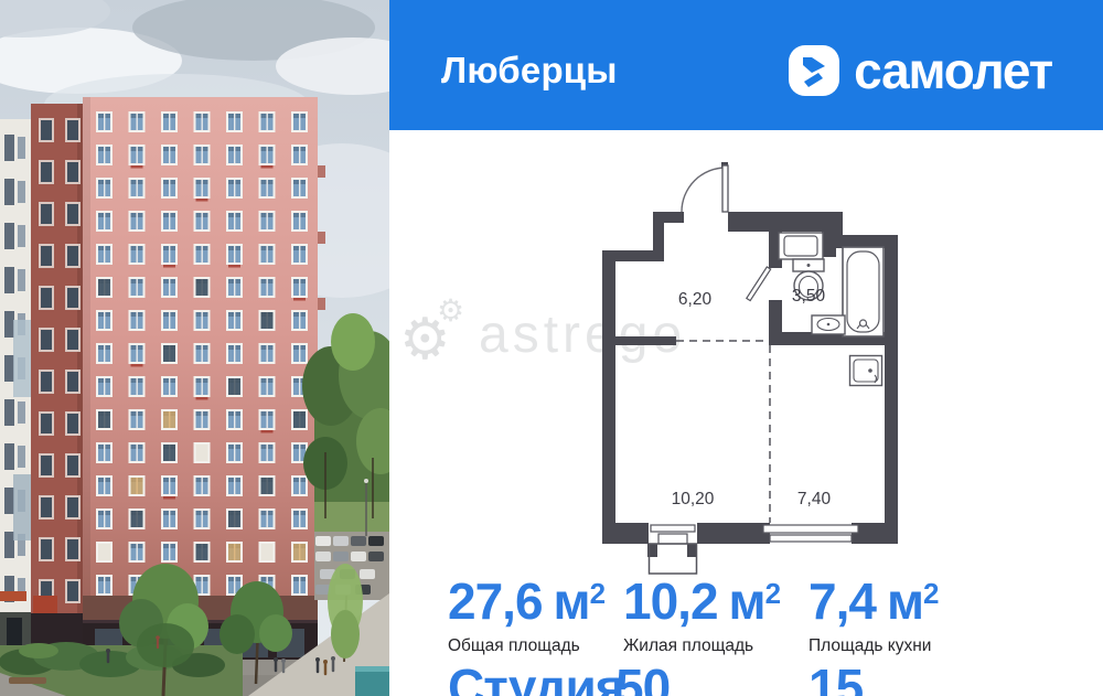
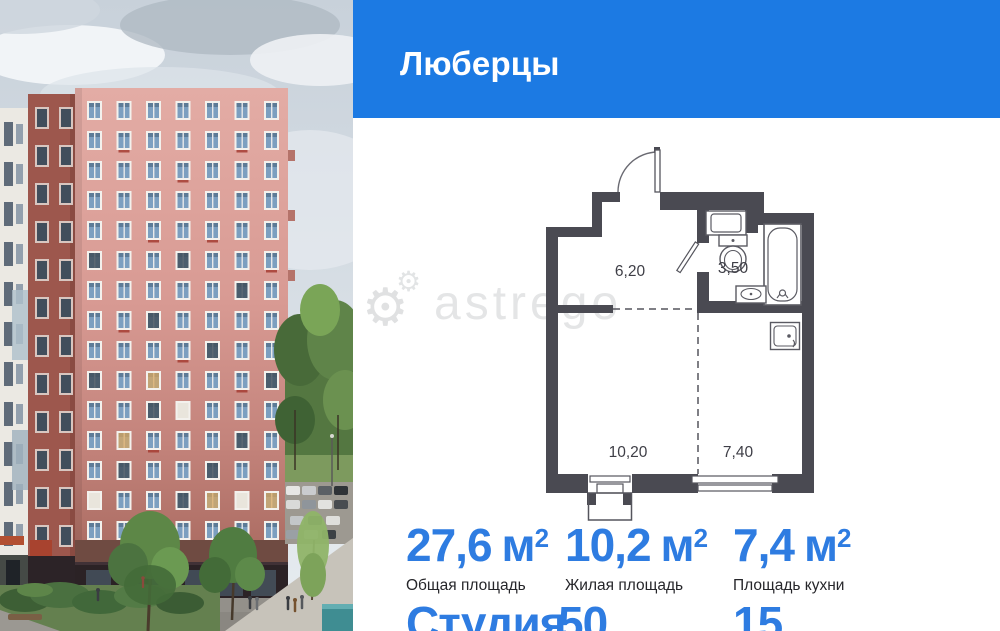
  ⚙
  ⚙
  astrego
  6,20
  3,50
  10,20
  7,40
  Люберцы
- самолет
  27,6 м2
  Общая площадь
  10,2 м2
  Жилая площадь
  7,4 м2
  Площадь кухни
  Студия
  50
  15
